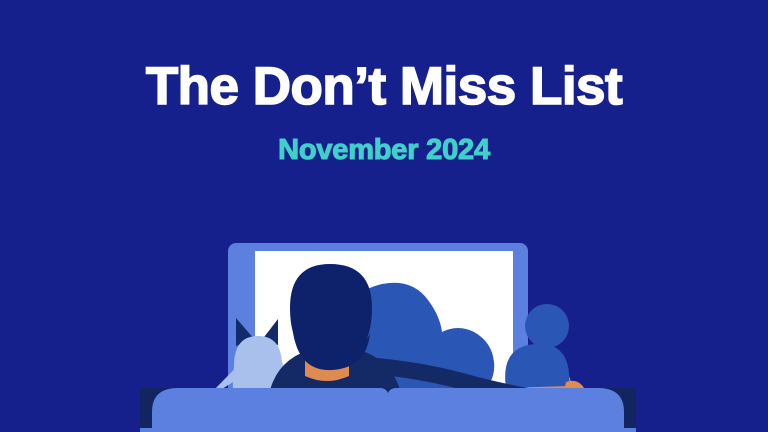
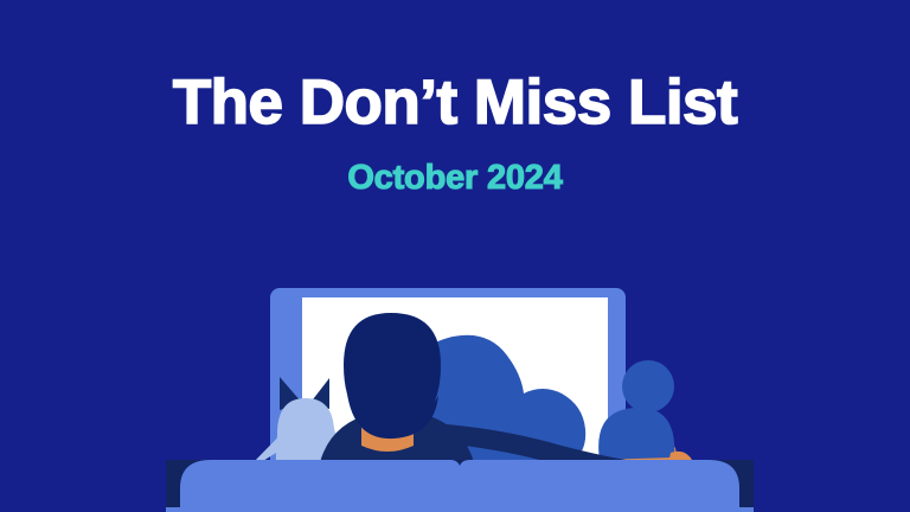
  The Don’t Miss List
- November 2024
+ October 2024
